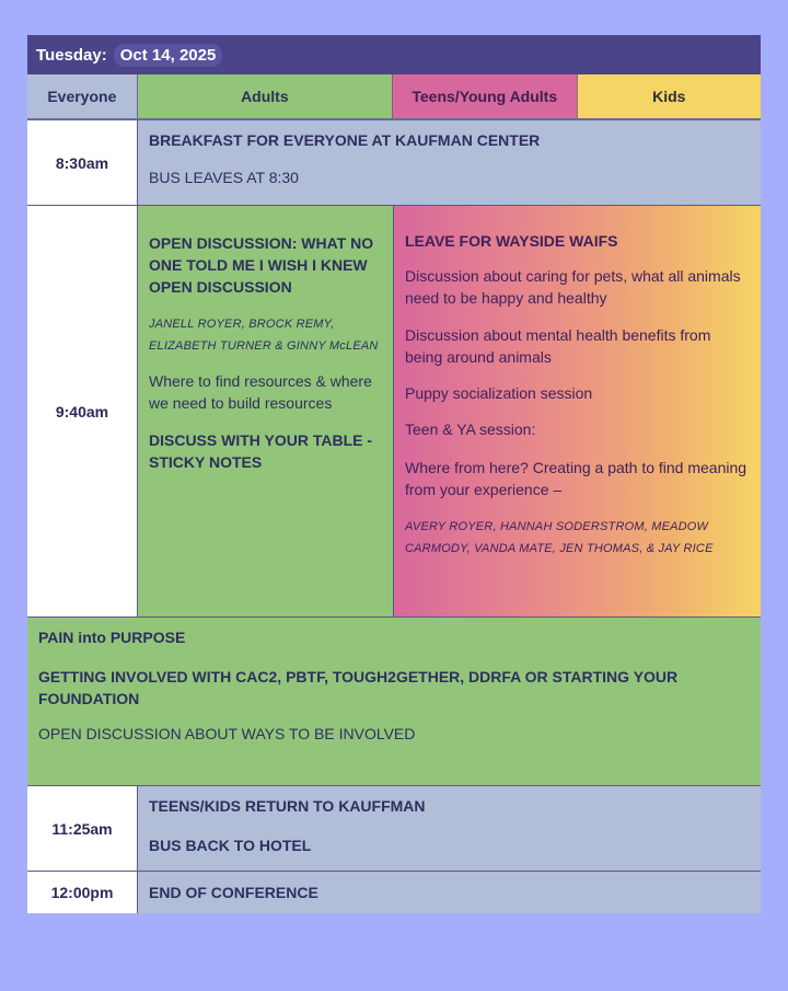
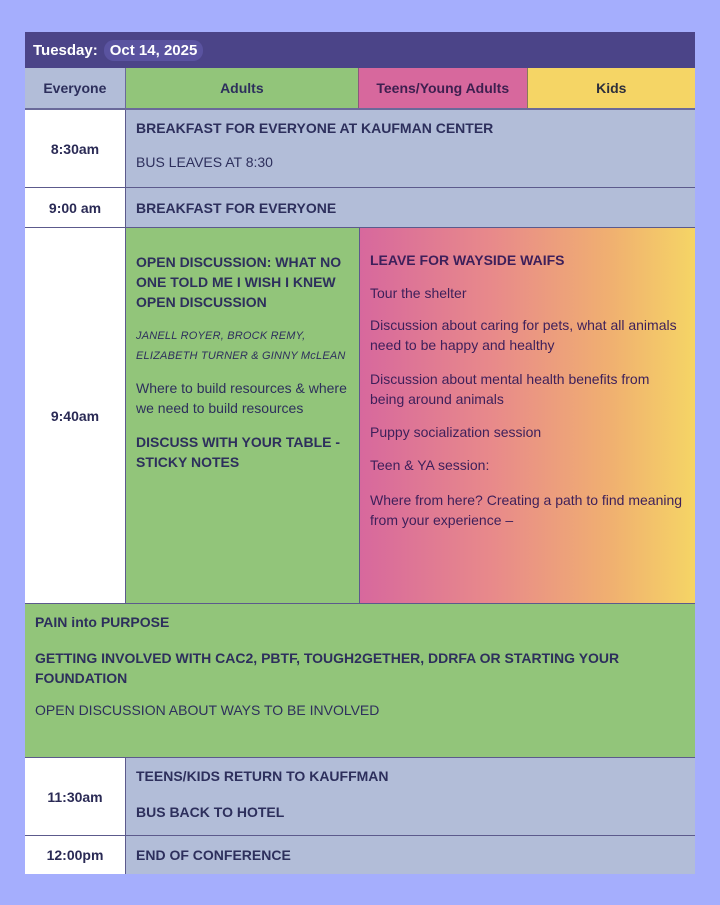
  Tuesday:
  Oct 14, 2025
  Everyone
  Adults
  Teens/Young Adults
  Kids
  8:30am
  BREAKFAST FOR EVERYONE AT KAUFMAN CENTER
  BUS LEAVES AT 8:30
+ 9:00 am
+ BREAKFAST FOR EVERYONE
  9:40am
  OPEN DISCUSSION: WHAT NO ONE TOLD ME I WISH I KNEW OPEN DISCUSSION
  JANELL ROYER, BROCK REMY, ELIZABETH TURNER & GINNY McLEAN
- Where to find resources & where we need to build resources
+ Where to build resources & where we need to build resources
  DISCUSS WITH YOUR TABLE - STICKY NOTES
  LEAVE FOR WAYSIDE WAIFS
+ Tour the shelter
  Discussion about caring for pets, what all animals need to be happy and healthy
  Discussion about mental health benefits from being around animals
  Puppy socialization session
  Teen & YA session:
  Where from here? Creating a path to find meaning from your experience –
- AVERY ROYER, HANNAH SODERSTROM, MEADOW CARMODY, VANDA MATE, JEN THOMAS, & JAY RICE
  PAIN into PURPOSE
  GETTING INVOLVED WITH CAC2, PBTF, TOUGH2GETHER, DDRFA OR STARTING YOUR FOUNDATION
  OPEN DISCUSSION ABOUT WAYS TO BE INVOLVED
- 11:25am
+ 11:30am
  TEENS/KIDS RETURN TO KAUFFMAN
  BUS BACK TO HOTEL
  12:00pm
  END OF CONFERENCE
